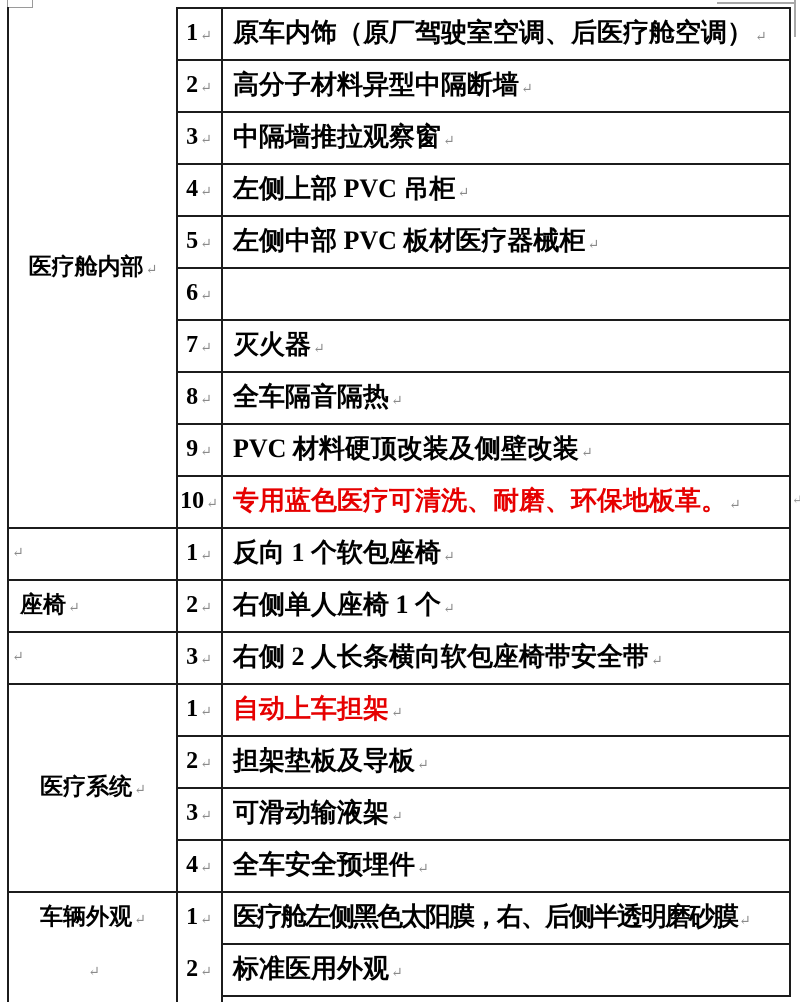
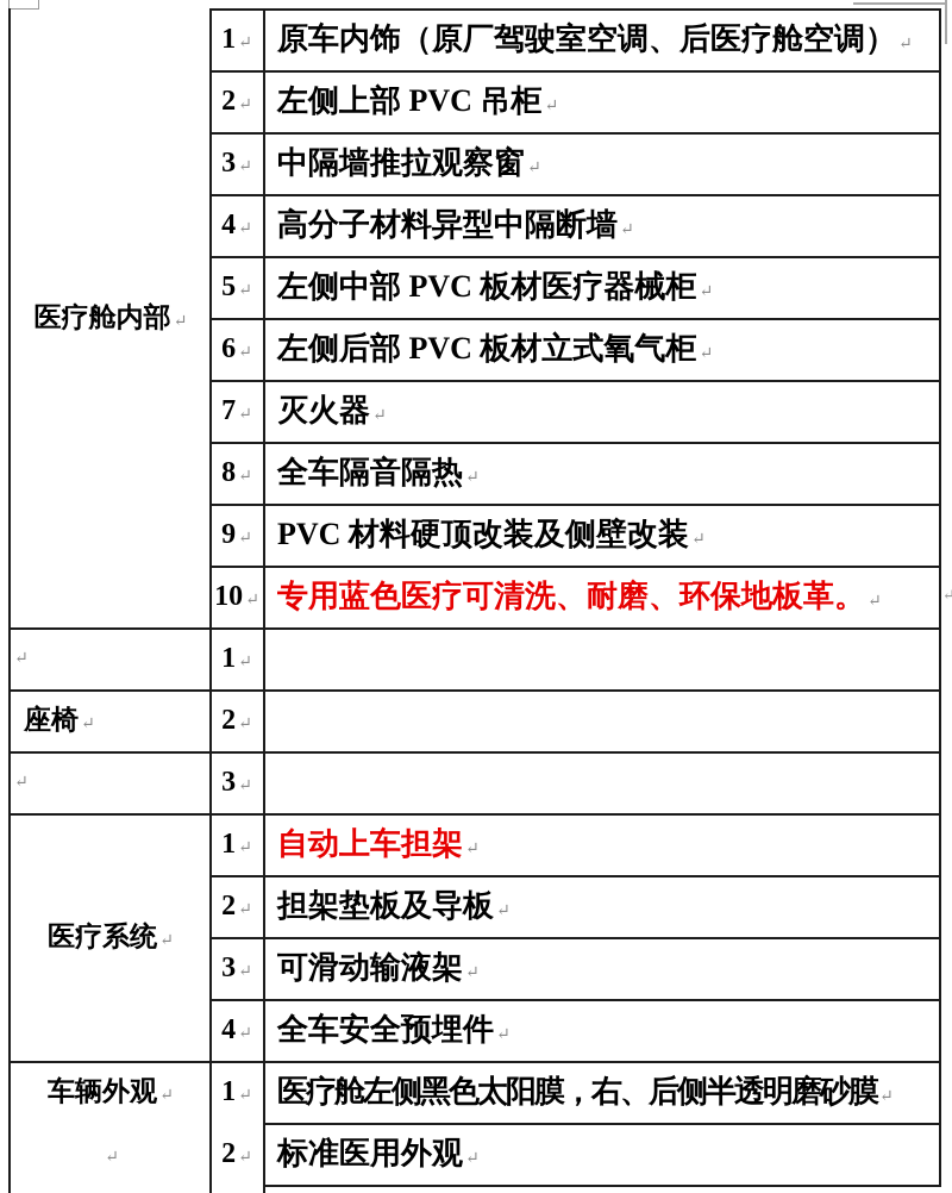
  医疗舱内部 ↵
  ↵
  座椅 ↵
  ↵
  医疗系统 ↵
  车辆外观 ↵
  ↵
  1 ↵
  2 ↵
  3 ↵
  4 ↵
  5 ↵
  6 ↵
  7 ↵
  8 ↵
  9 ↵
  10 ↵
  1 ↵
  2 ↵
  3 ↵
  1 ↵
  2 ↵
  3 ↵
  4 ↵
  1 ↵
  2 ↵
  原车内饰（原厂驾驶室空调、后医疗舱空调） ↵
- 高分子材料异型中隔断墙 ↵
+ 左侧上部 PVC 吊柜 ↵
  中隔墙推拉观察窗 ↵
- 左侧上部 PVC 吊柜 ↵
+ 高分子材料异型中隔断墙 ↵
  左侧中部 PVC 板材医疗器械柜 ↵
+ 左侧后部 PVC 板材立式氧气柜 ↵
  灭火器 ↵
  全车隔音隔热 ↵
  PVC 材料硬顶改装及侧壁改装 ↵
  专用蓝色医疗可清洗、耐磨、环保地板革。 ↵
- 反向 1 个软包座椅 ↵
- 右侧单人座椅 1 个 ↵
- 右侧 2 人长条横向软包座椅带安全带 ↵
  自动上车担架 ↵
  担架垫板及导板 ↵
  可滑动输液架 ↵
  全车安全预埋件 ↵
  医疗舱左侧黑色太阳膜，右、后侧半透明磨砂膜 ↵
  标准医用外观 ↵
  ↵
